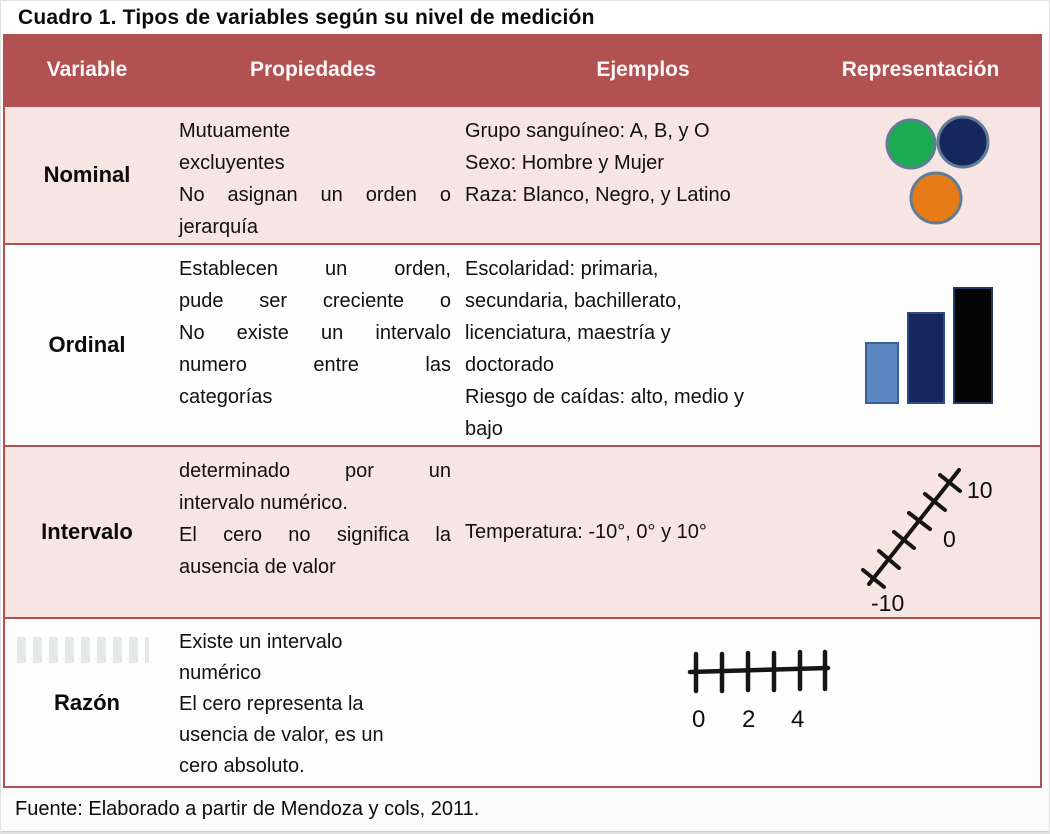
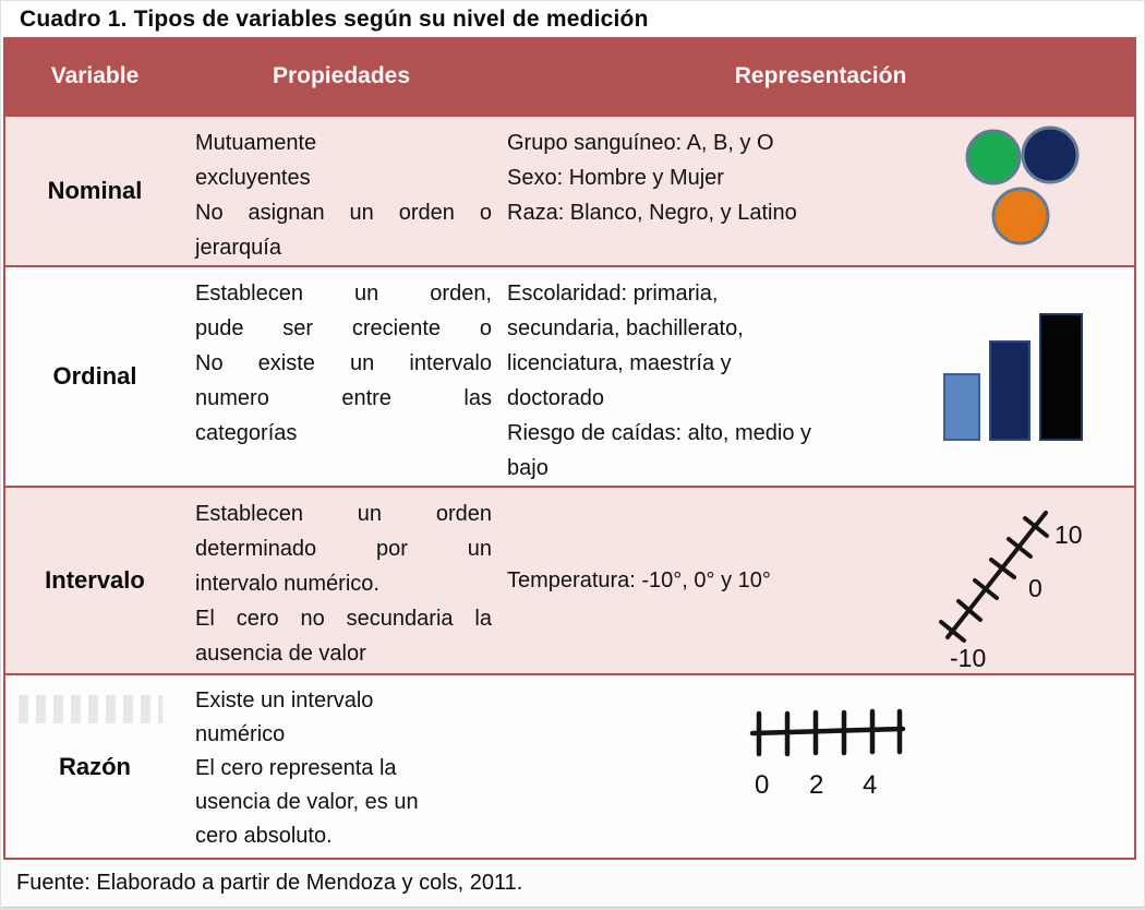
  Cuadro 1. Tipos de variables según su nivel de medición
  Variable
  Propiedades
- Ejemplos
  Representación
  Nominal
  Mutuamente
  excluyentes
  No asignan un orden o
  jerarquía
  Grupo sanguíneo: A, B, y O
  Sexo: Hombre y Mujer
  Raza: Blanco, Negro, y Latino
  Ordinal
  Establecen un orden,
  pude ser creciente o
  No existe un intervalo
  numero entre las
  categorías
  Escolaridad: primaria,
  secundaria, bachillerato,
  licenciatura, maestría y
  doctorado
  Riesgo de caídas: alto, medio y
  bajo
  Intervalo
+ Establecen un orden
  determinado por un
  intervalo numérico.
- El cero no significa la
+ El cero no secundaria la
  ausencia de valor
  Temperatura: -10°, 0° y 10°
  10
  0
  -10
  Razón
  Existe un intervalo
  numérico
  El cero representa la
  usencia de valor, es un
  cero absoluto.
  0
  2
  4
  Fuente: Elaborado a partir de Mendoza y cols, 2011.
